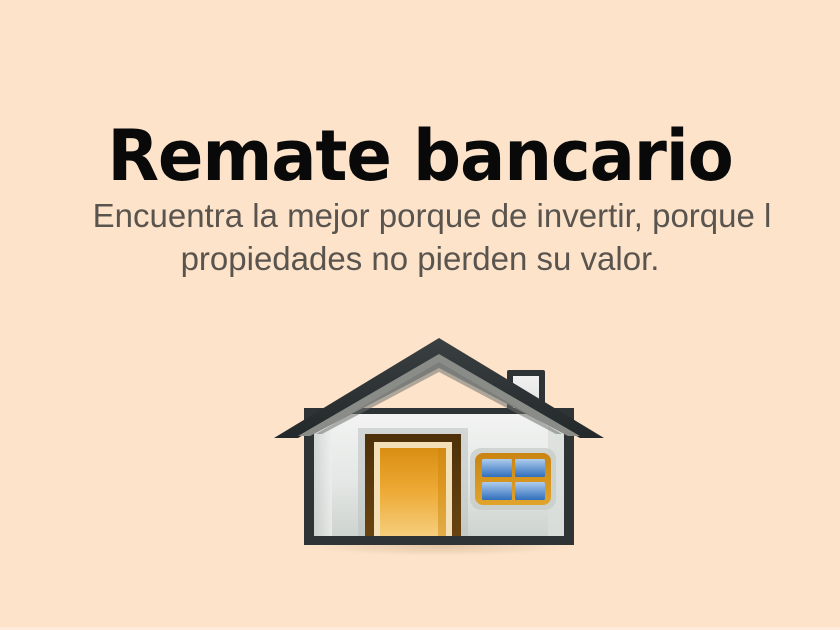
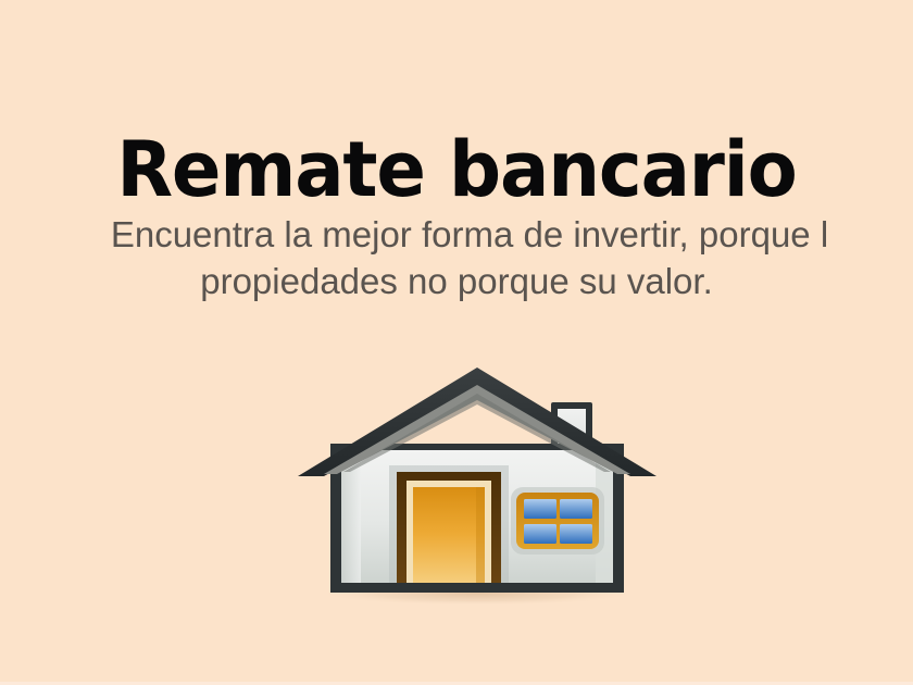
  Remate bancario
- Encuentra la mejor porque de invertir, porque l
+ Encuentra la mejor forma de invertir, porque l
- propiedades no pierden su valor.
+ propiedades no porque su valor.
